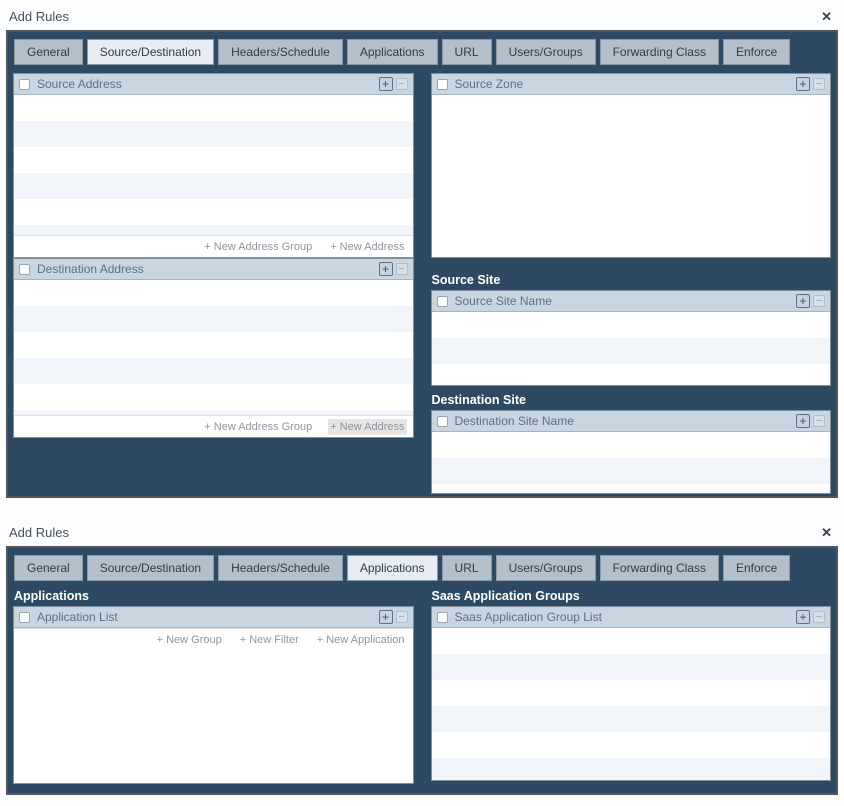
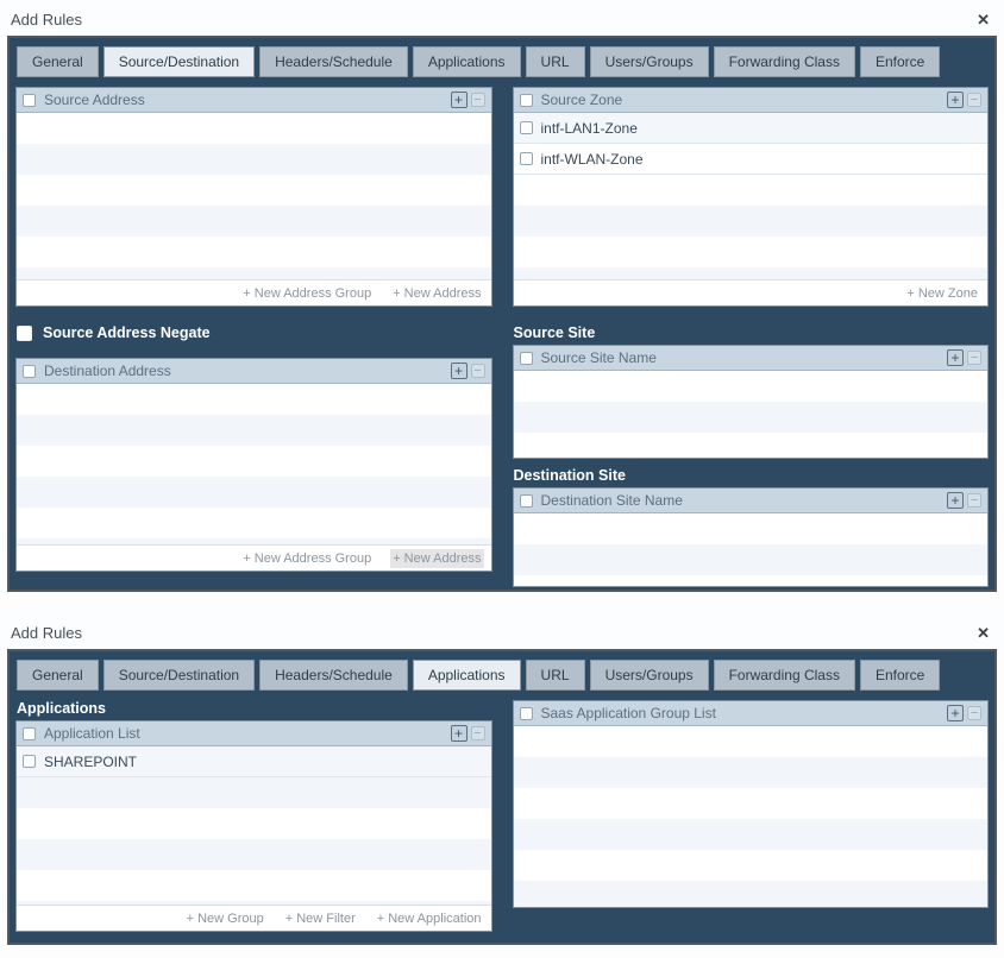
  Add Rules
  ✕
  General
  Source/Destination
  Headers/Schedule
  Applications
  URL
  Users/Groups
  Forwarding Class
  Enforce
  Source Address
  +
  −
  + New Address Group
  + New Address
+ Source Address Negate
  Destination Address
  +
  −
  + New Address Group
  + New Address
  Source Zone
  +
  −
+ intf-LAN1-Zone
+ intf-WLAN-Zone
+ + New Zone
  Source Site
  Source Site Name
  +
  −
  Destination Site
  Destination Site Name
  +
  −
  Add Rules
  ✕
  General
  Source/Destination
  Headers/Schedule
  Applications
  URL
  Users/Groups
  Forwarding Class
  Enforce
  Applications
  Application List
  +
  −
+ SHAREPOINT
  + New Group
  + New Filter
  + New Application
- Saas Application Groups
  Saas Application Group List
  +
  −
